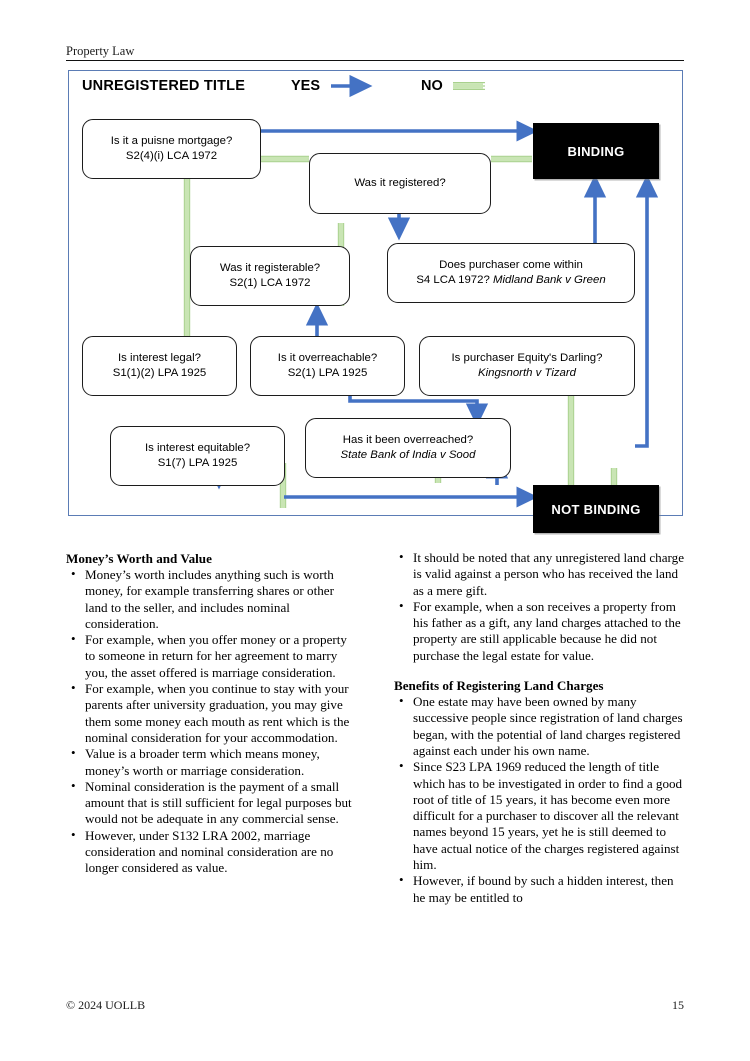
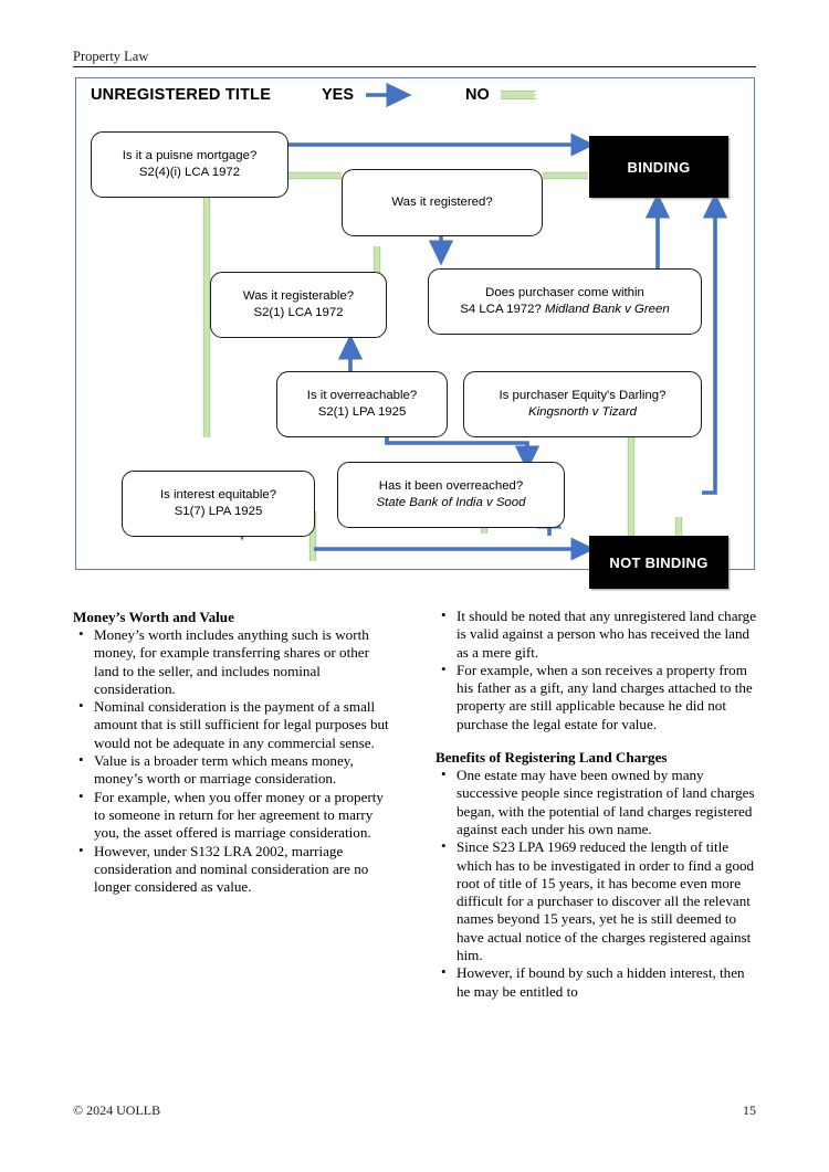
  Property Law
  UNREGISTERED TITLE
  YES
  NO
  Is it a puisne mortgage?
  S2(4)(i) LCA 1972
  Was it registered?
  Was it registerable?
  S2(1) LCA 1972
  Does purchaser come within
  S4 LCA 1972? Midland Bank v Green
- Is interest legal?
- S1(1)(2) LPA 1925
  Is it overreachable?
  S2(1) LPA 1925
  Is purchaser Equity's Darling?
  Kingsnorth v Tizard
  Is interest equitable?
  S1(7) LPA 1925
  Has it been overreached?
  State Bank of India v Sood
  BINDING
  NOT BINDING
  Money’s Worth and Value
  Money’s worth includes anything such is worth money, for example transferring shares or other land to the seller, and includes nominal consideration.
- For example, when you offer money or a property to someone in return for her agreement to marry you, the asset offered is marriage consideration.
+ Nominal consideration is the payment of a small amount that is still sufficient for legal purposes but would not be adequate in any commercial sense.
- For example, when you continue to stay with your parents after university graduation, you may give them some money each mouth as rent which is the nominal consideration for your accommodation.
  Value is a broader term which means money, money’s worth or marriage consideration.
- Nominal consideration is the payment of a small amount that is still sufficient for legal purposes but would not be adequate in any commercial sense.
+ For example, when you offer money or a property to someone in return for her agreement to marry you, the asset offered is marriage consideration.
  However, under S132 LRA 2002, marriage consideration and nominal consideration are no longer considered as value.
  It should be noted that any unregistered land charge is valid against a person who has received the land as a mere gift.
  For example, when a son receives a property from his father as a gift, any land charges attached to the property are still applicable because he did not purchase the legal estate for value.
  Benefits of Registering Land Charges
  One estate may have been owned by many successive people since registration of land charges began, with the potential of land charges registered against each under his own name.
  Since S23 LPA 1969 reduced the length of title which has to be investigated in order to find a good root of title of 15 years, it has become even more difficult for a purchaser to discover all the relevant names beyond 15 years, yet he is still deemed to have actual notice of the charges registered against him.
  However, if bound by such a hidden interest, then he may be entitled to
  © 2024 UOLLB
  15
